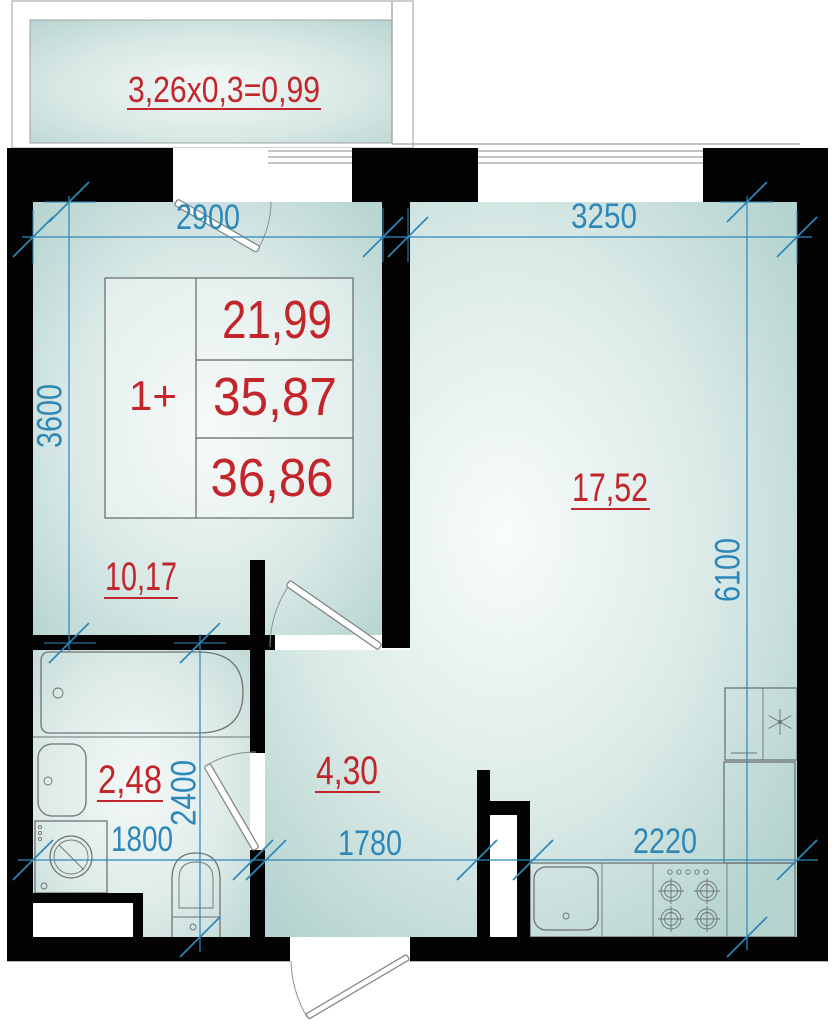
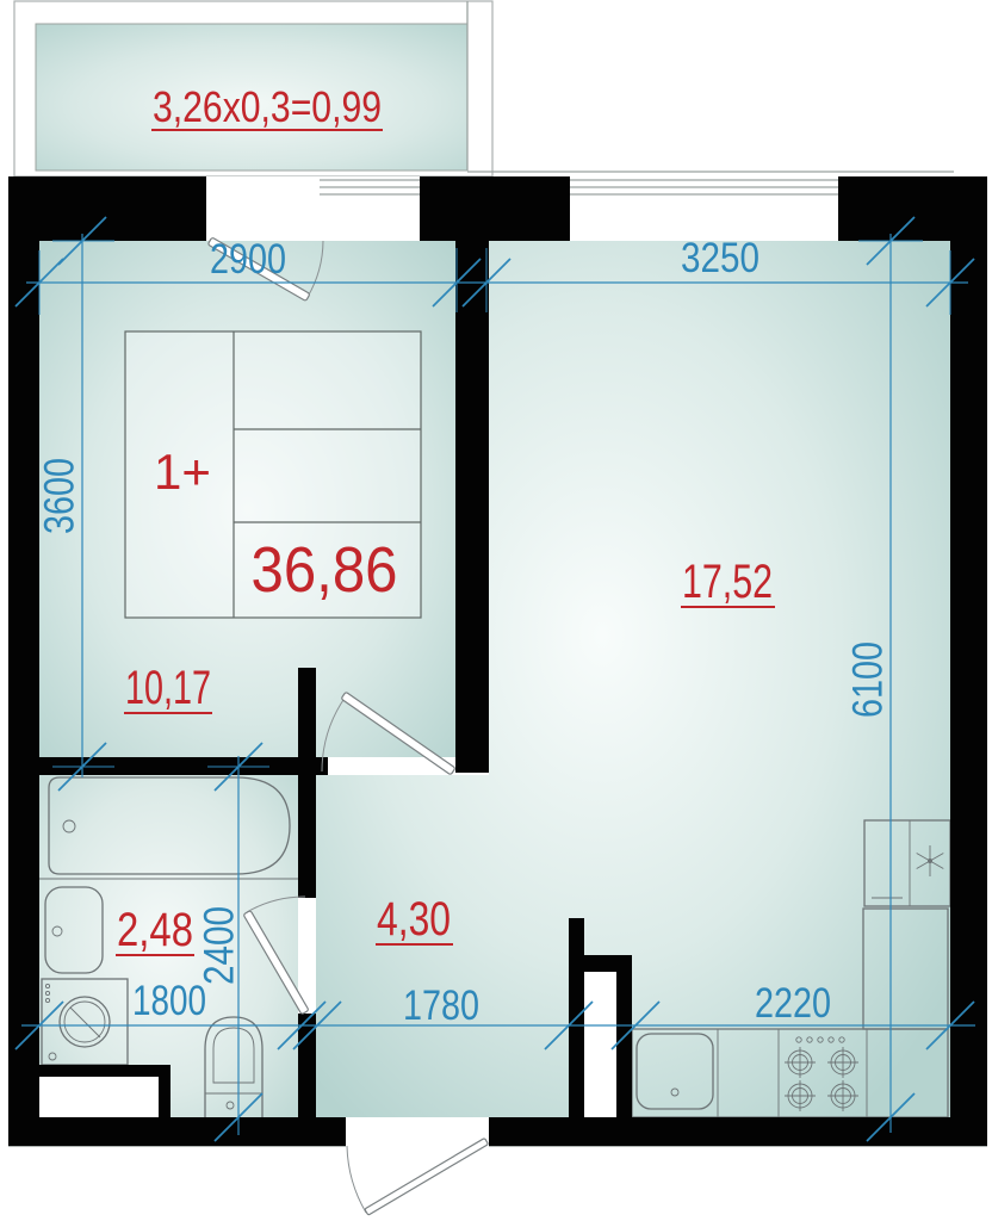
  3,26x0,3=0,99
  2900
  3250
  1800
  1780
  2220
  1+
- 21,99
- 35,87
  36,86
  10,17
  17,52
  2,48
  4,30
